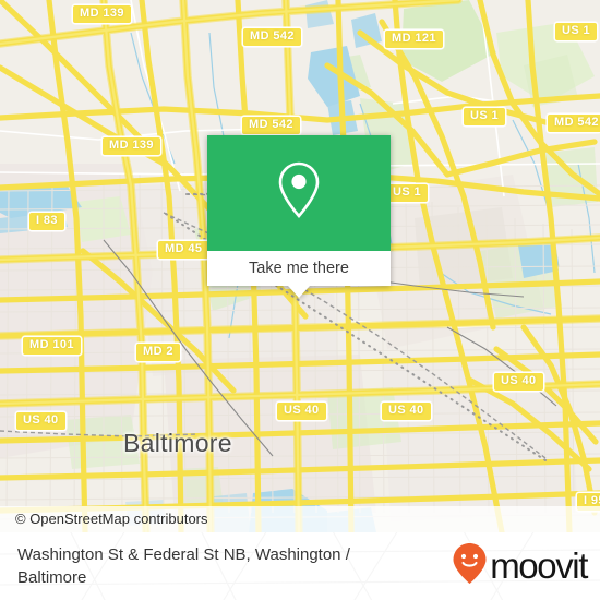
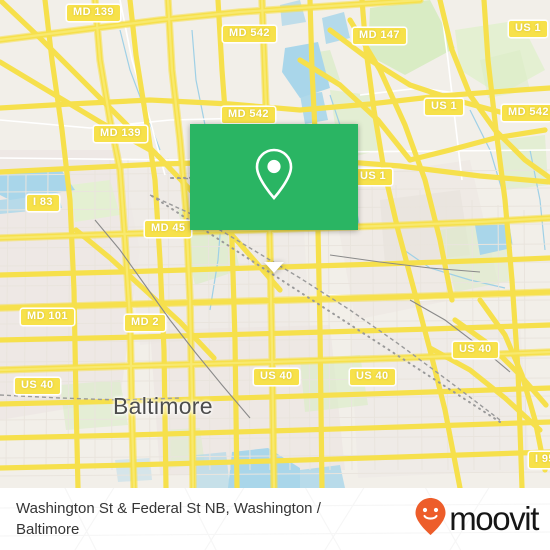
  MD 139
  MD 542
- MD 121
+ MD 147
  US 1
  MD 542
  US 1
  MD 139
  MD 542
  I 83
  MD 45
  US 1
  MD 101
  MD 2
  US 40
  US 40
  US 40
  US 40
  Baltimore
- © OpenStreetMap contributors
- Take me there
  Washington St & Federal St NB, Washington / Baltimore
  moovit
